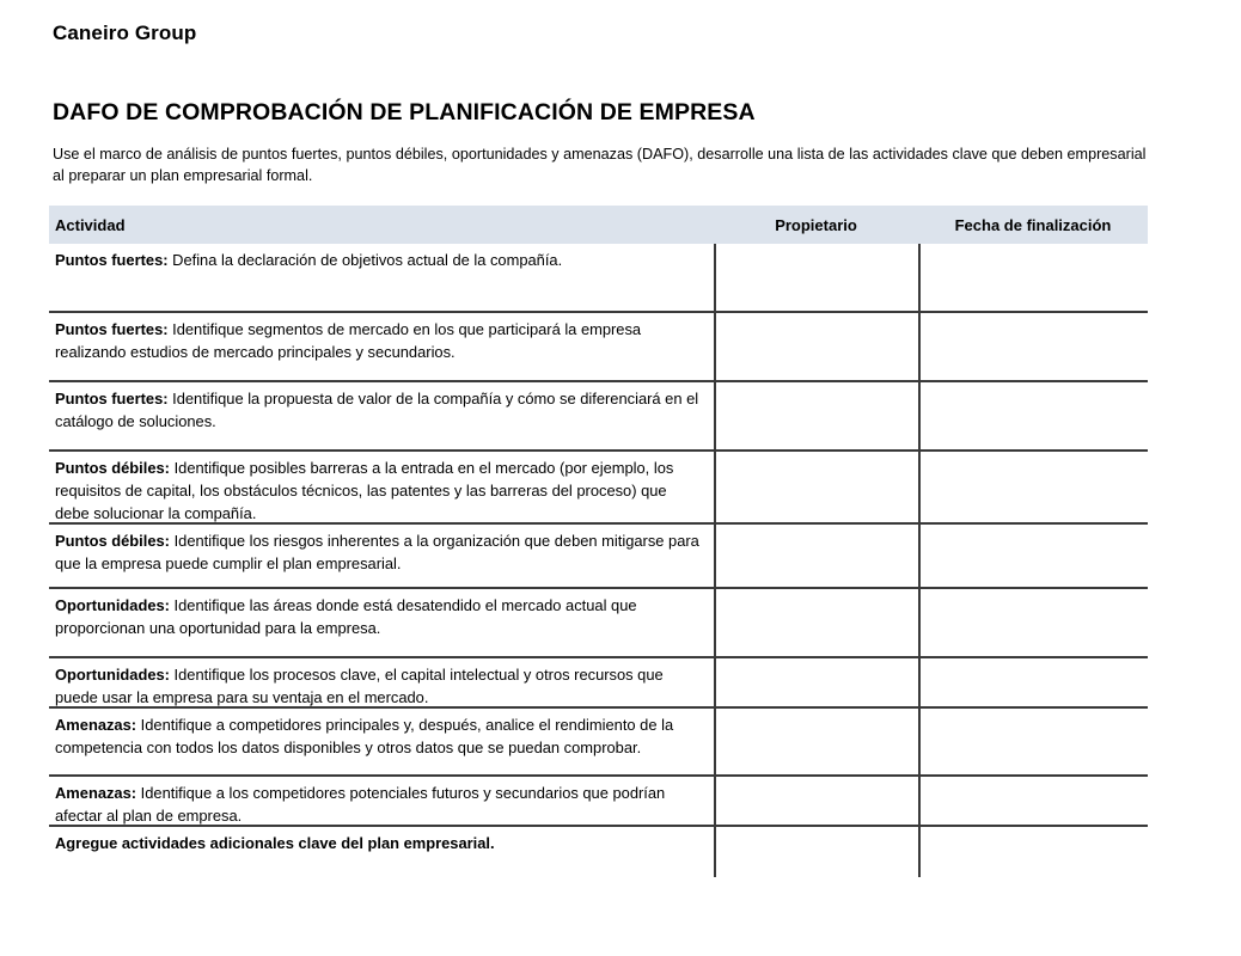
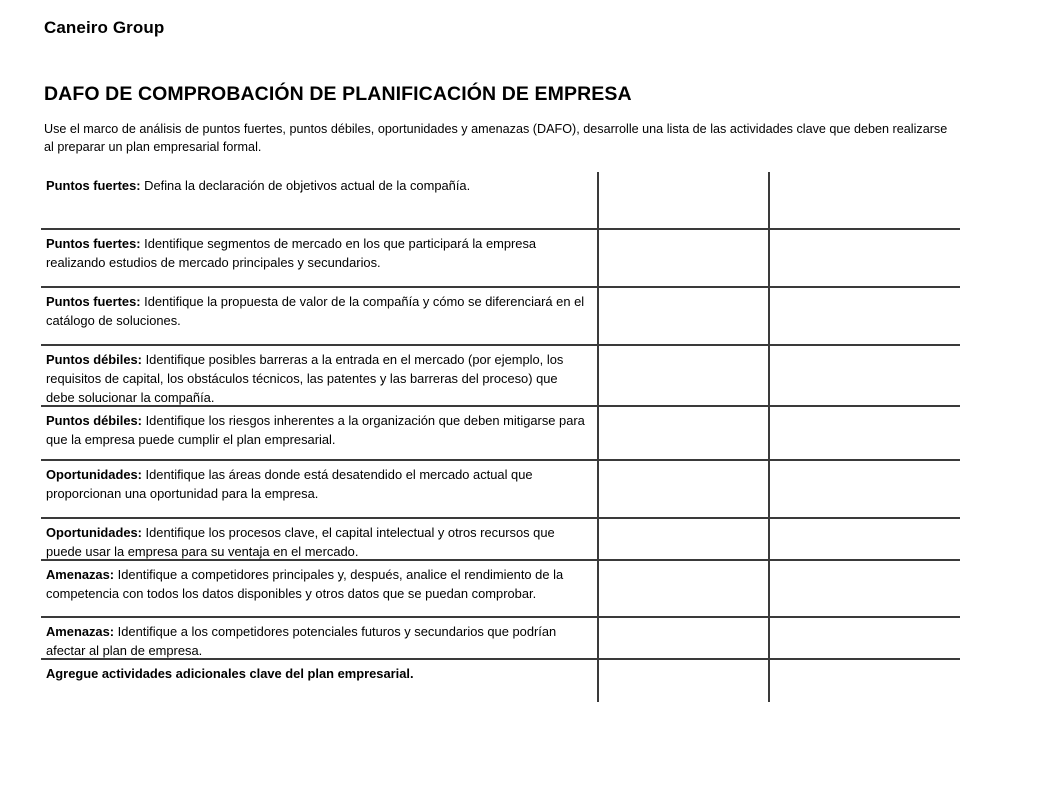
  Caneiro Group
  DAFO DE COMPROBACIÓN DE PLANIFICACIÓN DE EMPRESA
- Use el marco de análisis de puntos fuertes, puntos débiles, oportunidades y amenazas (DAFO), desarrolle una lista de las actividades clave que deben empresarial al preparar un plan empresarial formal.
+ Use el marco de análisis de puntos fuertes, puntos débiles, oportunidades y amenazas (DAFO), desarrolle una lista de las actividades clave que deben realizarse al preparar un plan empresarial formal.
- Actividad
- Propietario
- Fecha de finalización
  Puntos fuertes: Defina la declaración de objetivos actual de la compañía.
  Puntos fuertes: Identifique segmentos de mercado en los que participará la empresa realizando estudios de mercado principales y secundarios.
  Puntos fuertes: Identifique la propuesta de valor de la compañía y cómo se diferenciará en el catálogo de soluciones.
  Puntos débiles: Identifique posibles barreras a la entrada en el mercado (por ejemplo, los requisitos de capital, los obstáculos técnicos, las patentes y las barreras del proceso) que debe solucionar la compañía.
  Puntos débiles: Identifique los riesgos inherentes a la organización que deben mitigarse para que la empresa puede cumplir el plan empresarial.
  Oportunidades: Identifique las áreas donde está desatendido el mercado actual que proporcionan una oportunidad para la empresa.
  Oportunidades: Identifique los procesos clave, el capital intelectual y otros recursos que puede usar la empresa para su ventaja en el mercado.
  Amenazas: Identifique a competidores principales y, después, analice el rendimiento de la competencia con todos los datos disponibles y otros datos que se puedan comprobar.
  Amenazas: Identifique a los competidores potenciales futuros y secundarios que podrían afectar al plan de empresa.
  Agregue actividades adicionales clave del plan empresarial.
